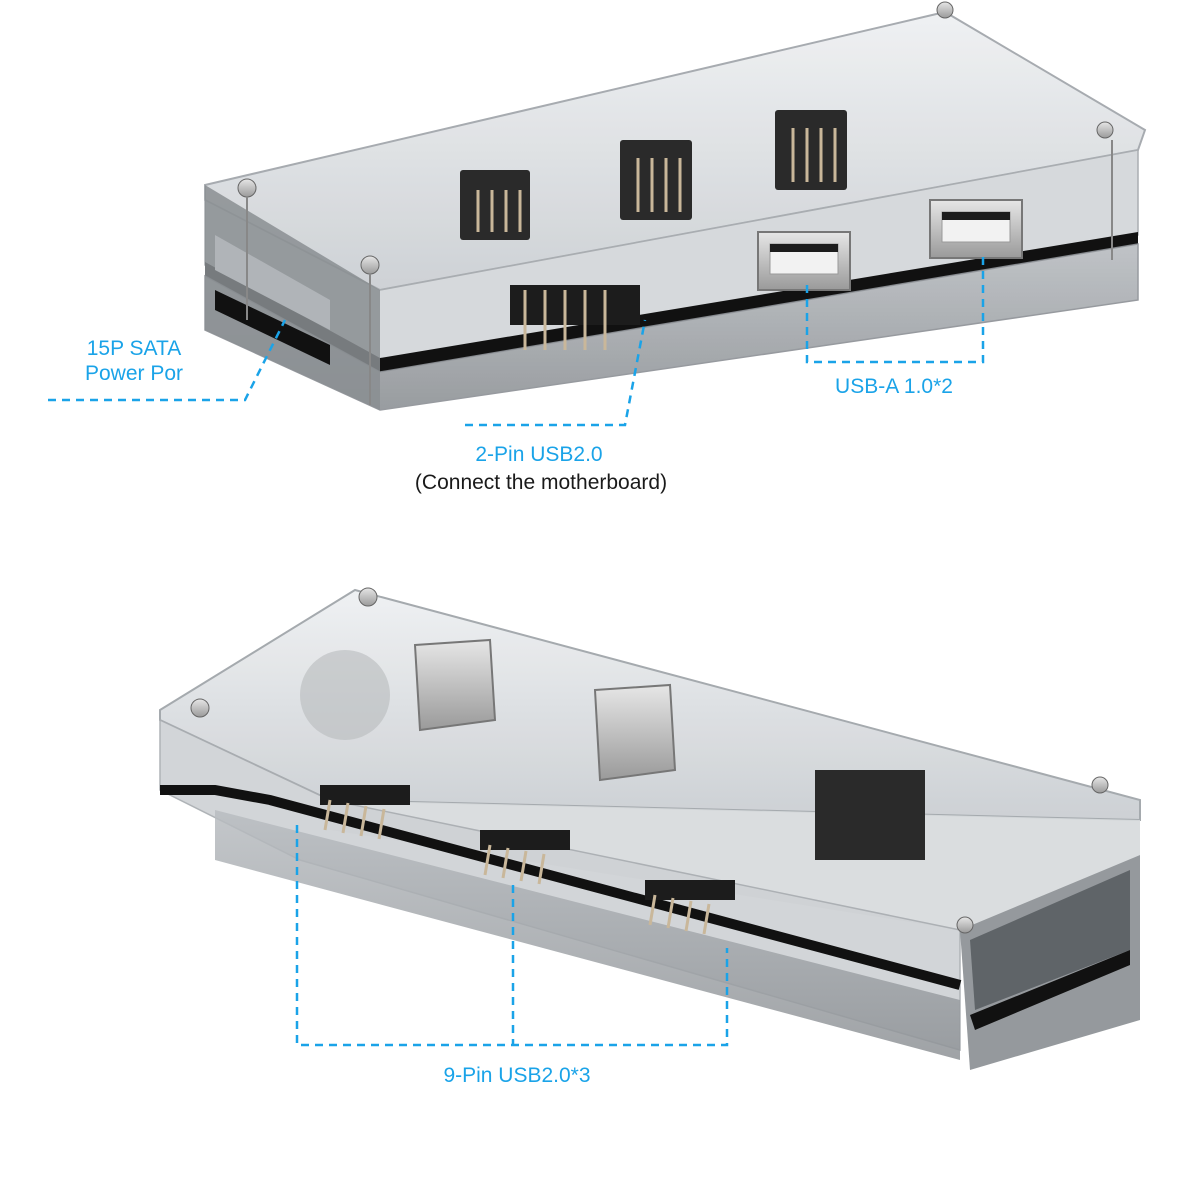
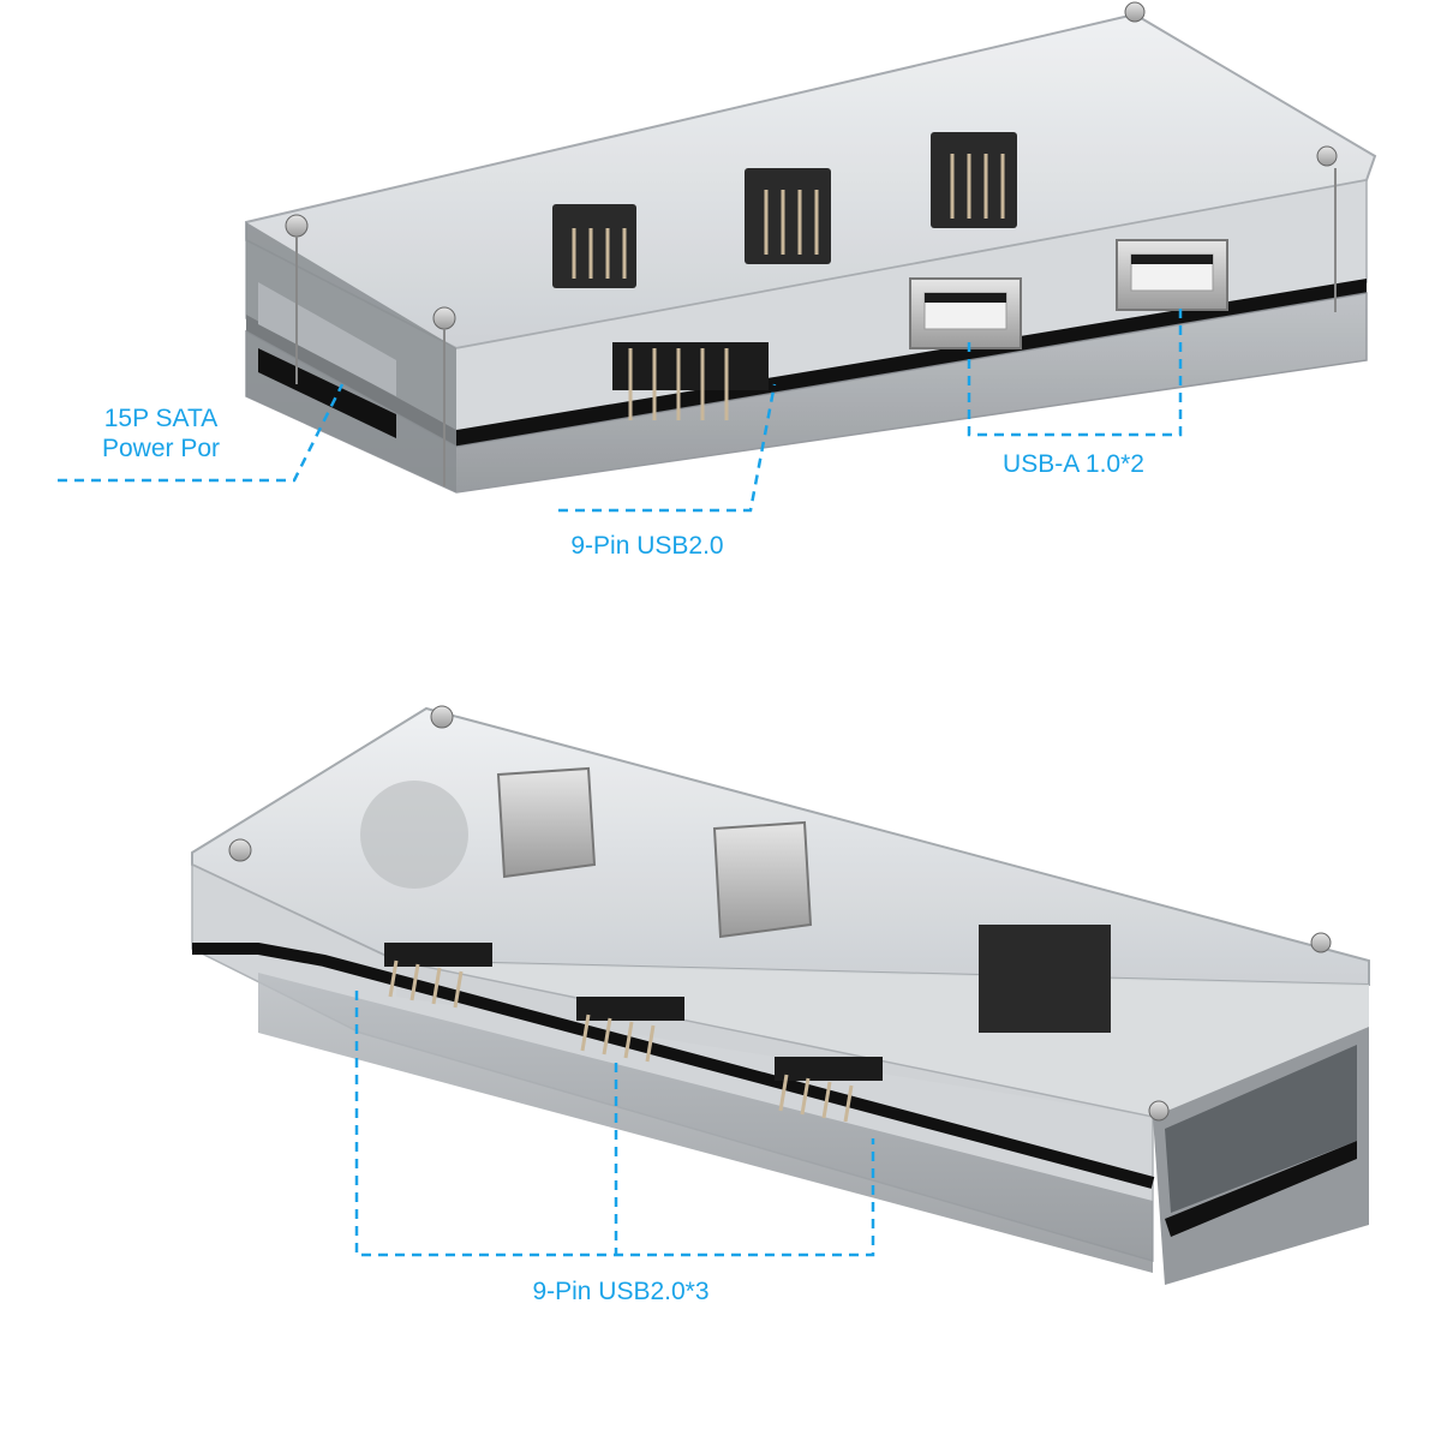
  15P SATA
  Power Por
- 2-Pin USB2.0
+ 9-Pin USB2.0
- (Connect the motherboard)
  USB-A 1.0*2
  9-Pin USB2.0*3
